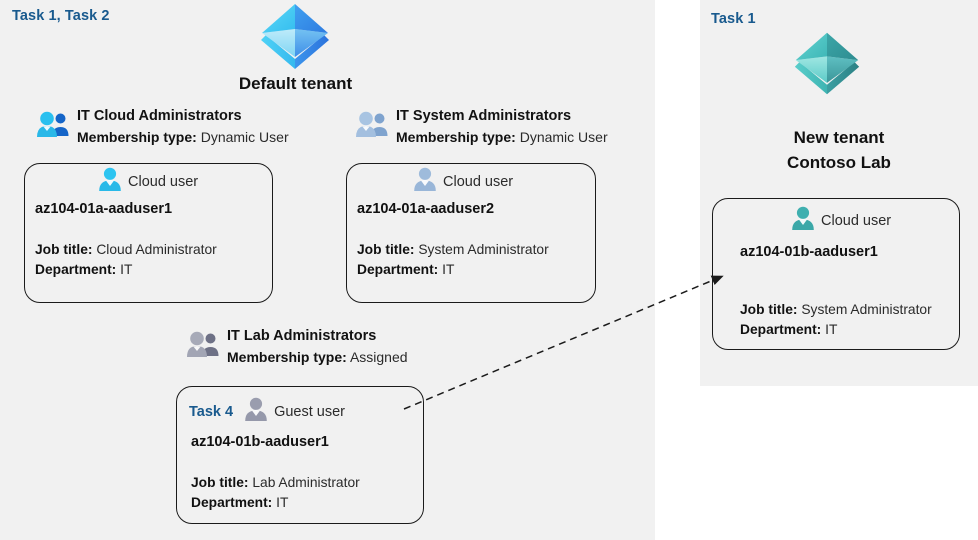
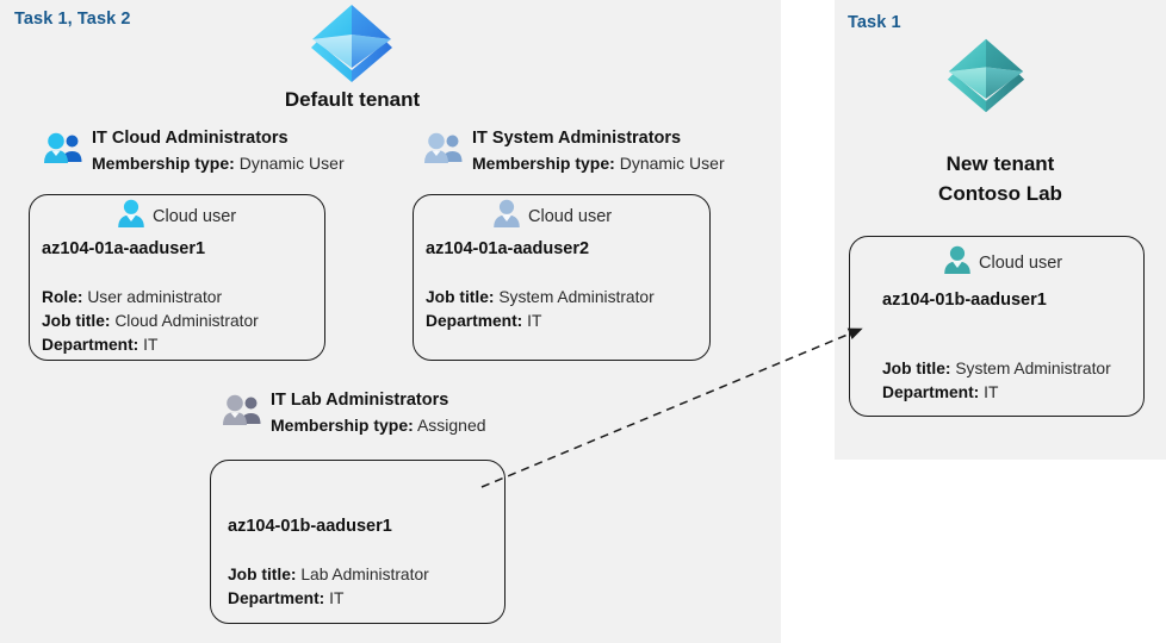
  Task 1, Task 2
  Task 1
  Default tenant
  New tenant
  Contoso Lab
  IT Cloud Administrators
  Membership type: Dynamic User
  IT System Administrators
  Membership type: Dynamic User
  IT Lab Administrators
  Membership type: Assigned
  Cloud user
  az104-01a-aaduser1
+ Role: User administrator
  Job title: Cloud Administrator
  Department: IT
  Cloud user
  az104-01a-aaduser2
  Job title: System Administrator
  Department: IT
- Task 4
- Guest user
  az104-01b-aaduser1
  Job title: Lab Administrator
  Department: IT
  Cloud user
  az104-01b-aaduser1
  Job title: System Administrator
  Department: IT
